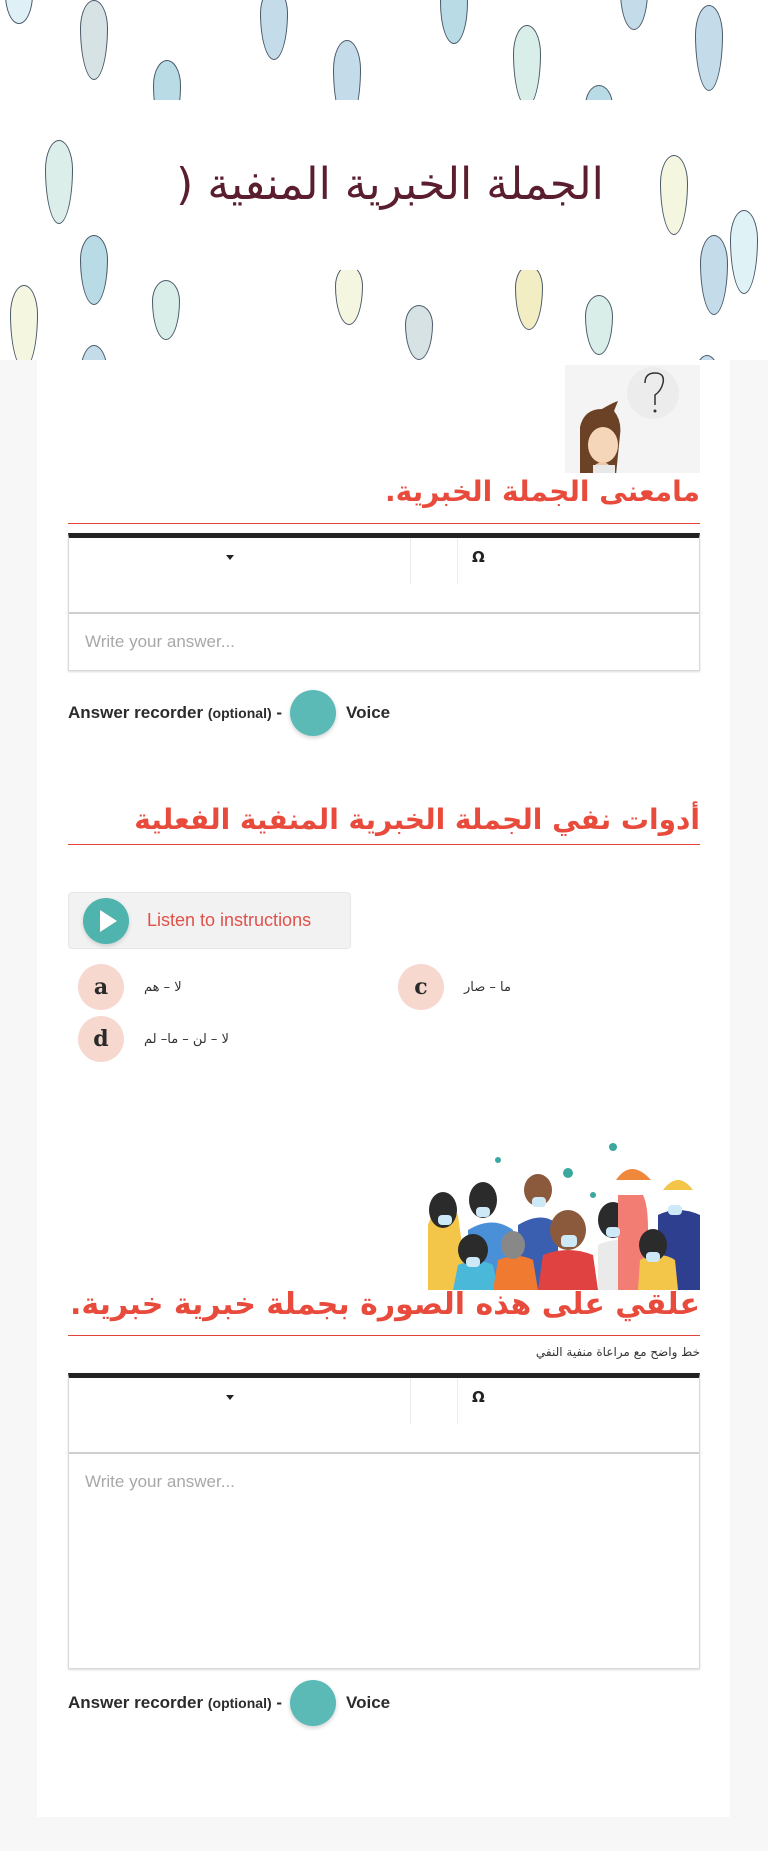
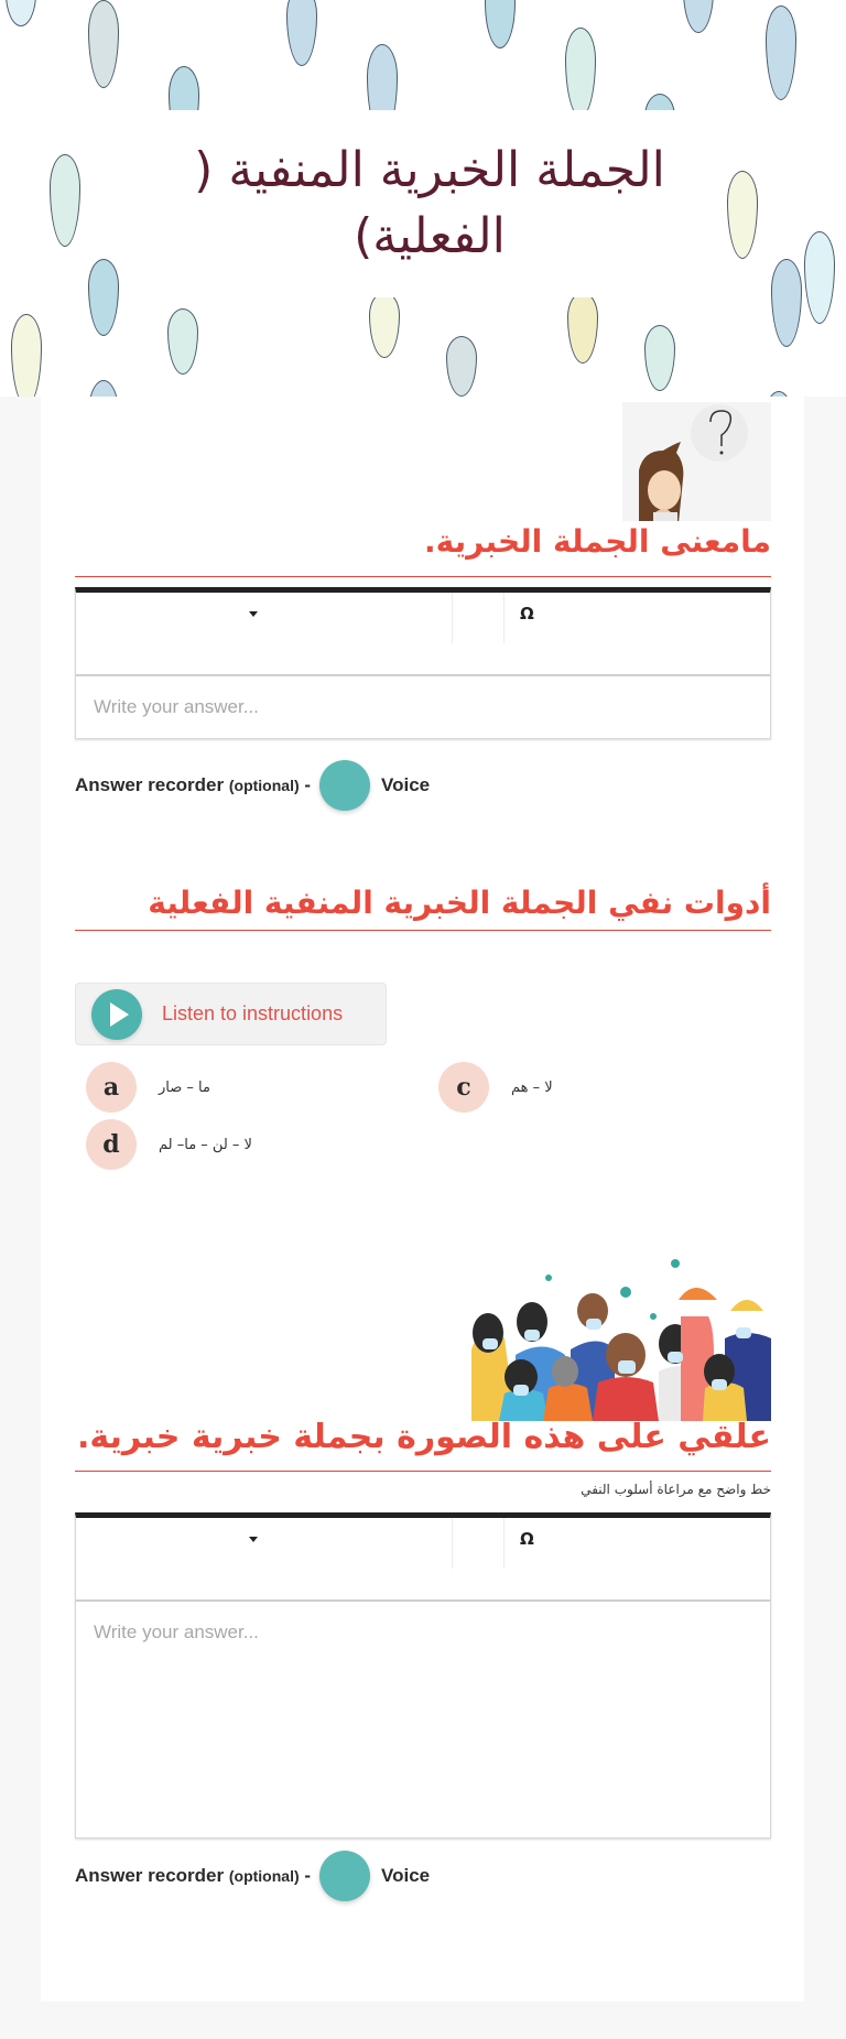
  الجملة الخبرية المنفية (
+ الفعلية)
  مامعنى الجملة الخبرية.
  Ω
  Write your answer...
  Answer recorder (optional) -
  Voice
  أدوات نفي الجملة الخبرية المنفية الفعلية
  Listen to instructions
  a
- لا – هم
+ ما – صار
  c
- ما – صار
+ لا – هم
  d
  لا – لن – ما– لم
  علقي على هذه الصورة بجملة خبرية خبرية.
- خط واضح مع مراعاة منفية النفي
+ خط واضح مع مراعاة أسلوب النفي
  Ω
  Write your answer...
  Answer recorder (optional) -
  Voice
